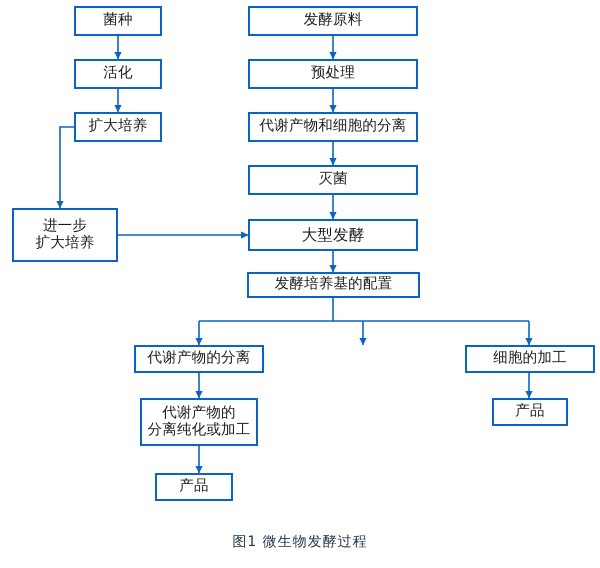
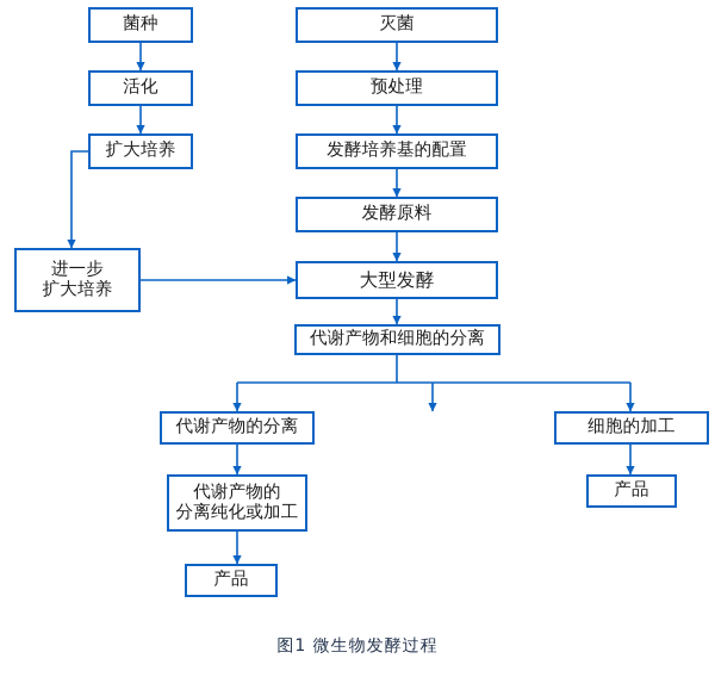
  菌种
  活化
  扩大培养
  进一步
  扩大培养
- 发酵原料
+ 灭菌
  预处理
- 代谢产物和细胞的分离
+ 发酵培养基的配置
- 灭菌
+ 发酵原料
  大型发酵
- 发酵培养基的配置
+ 代谢产物和细胞的分离
  代谢产物的分离
  细胞的加工
  代谢产物的
  分离纯化或加工
  产品
  产品
  图1 微生物发酵过程
